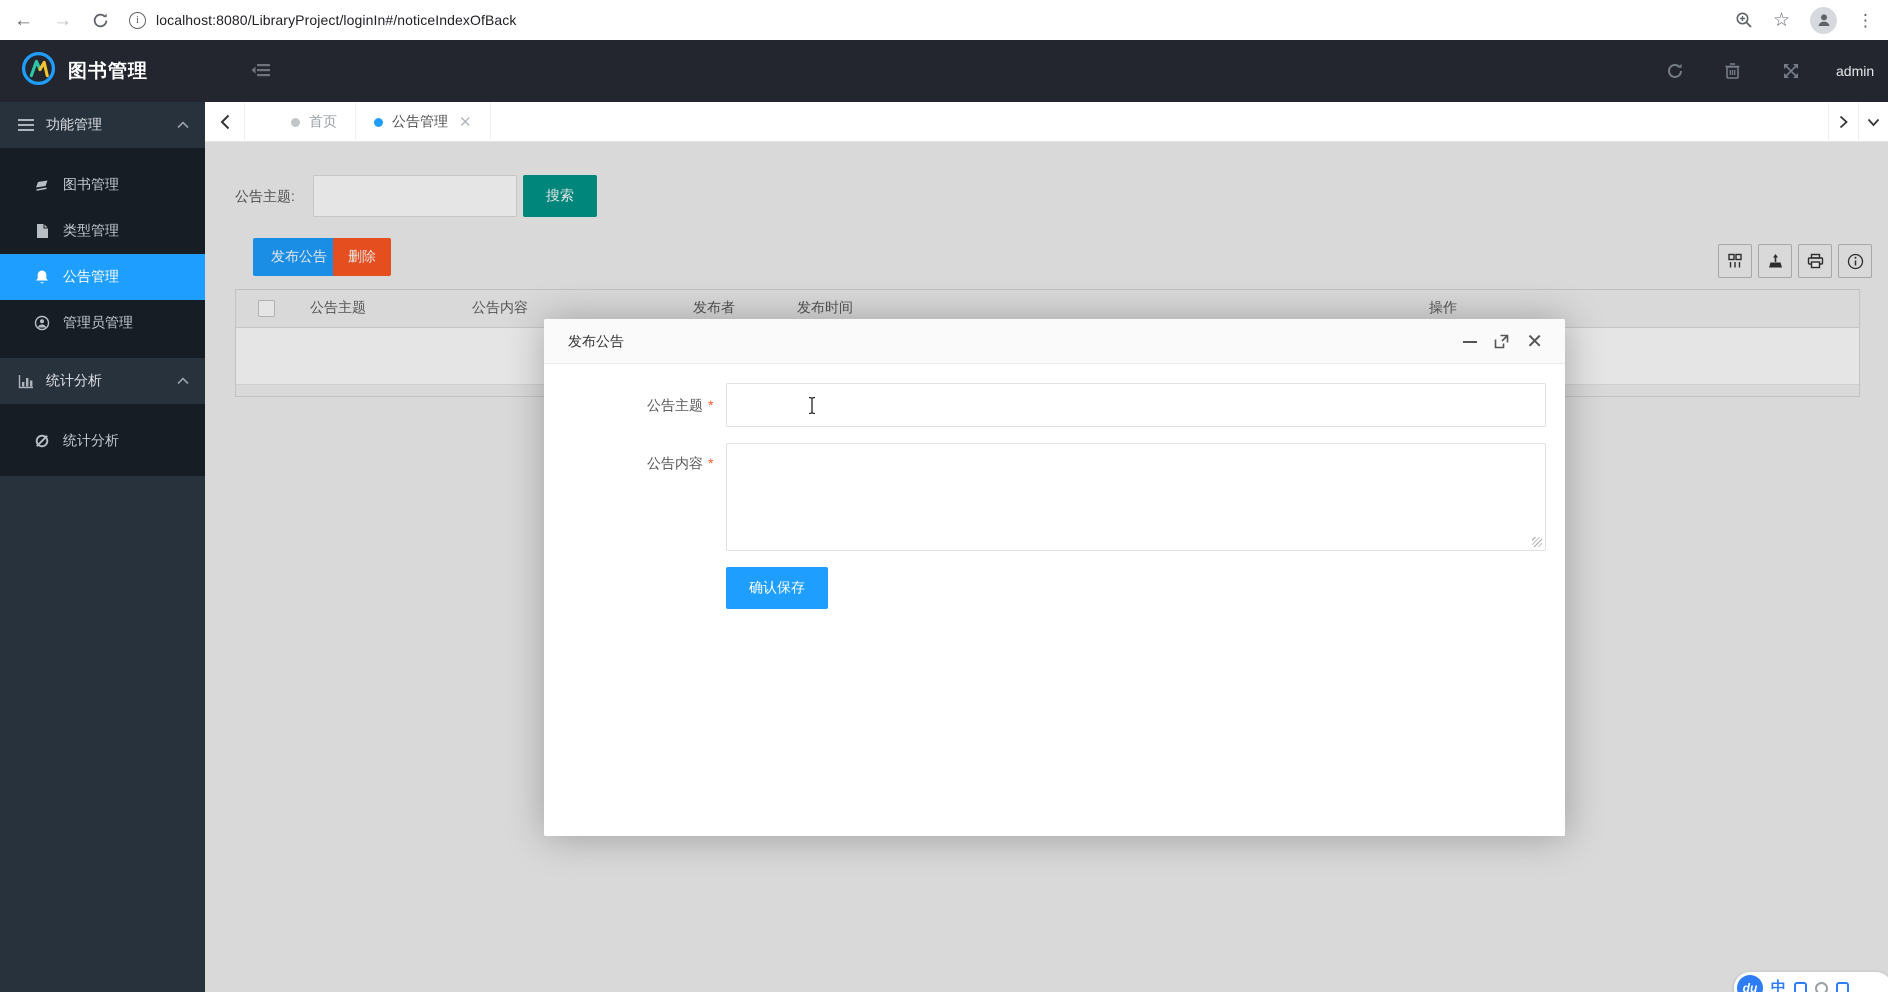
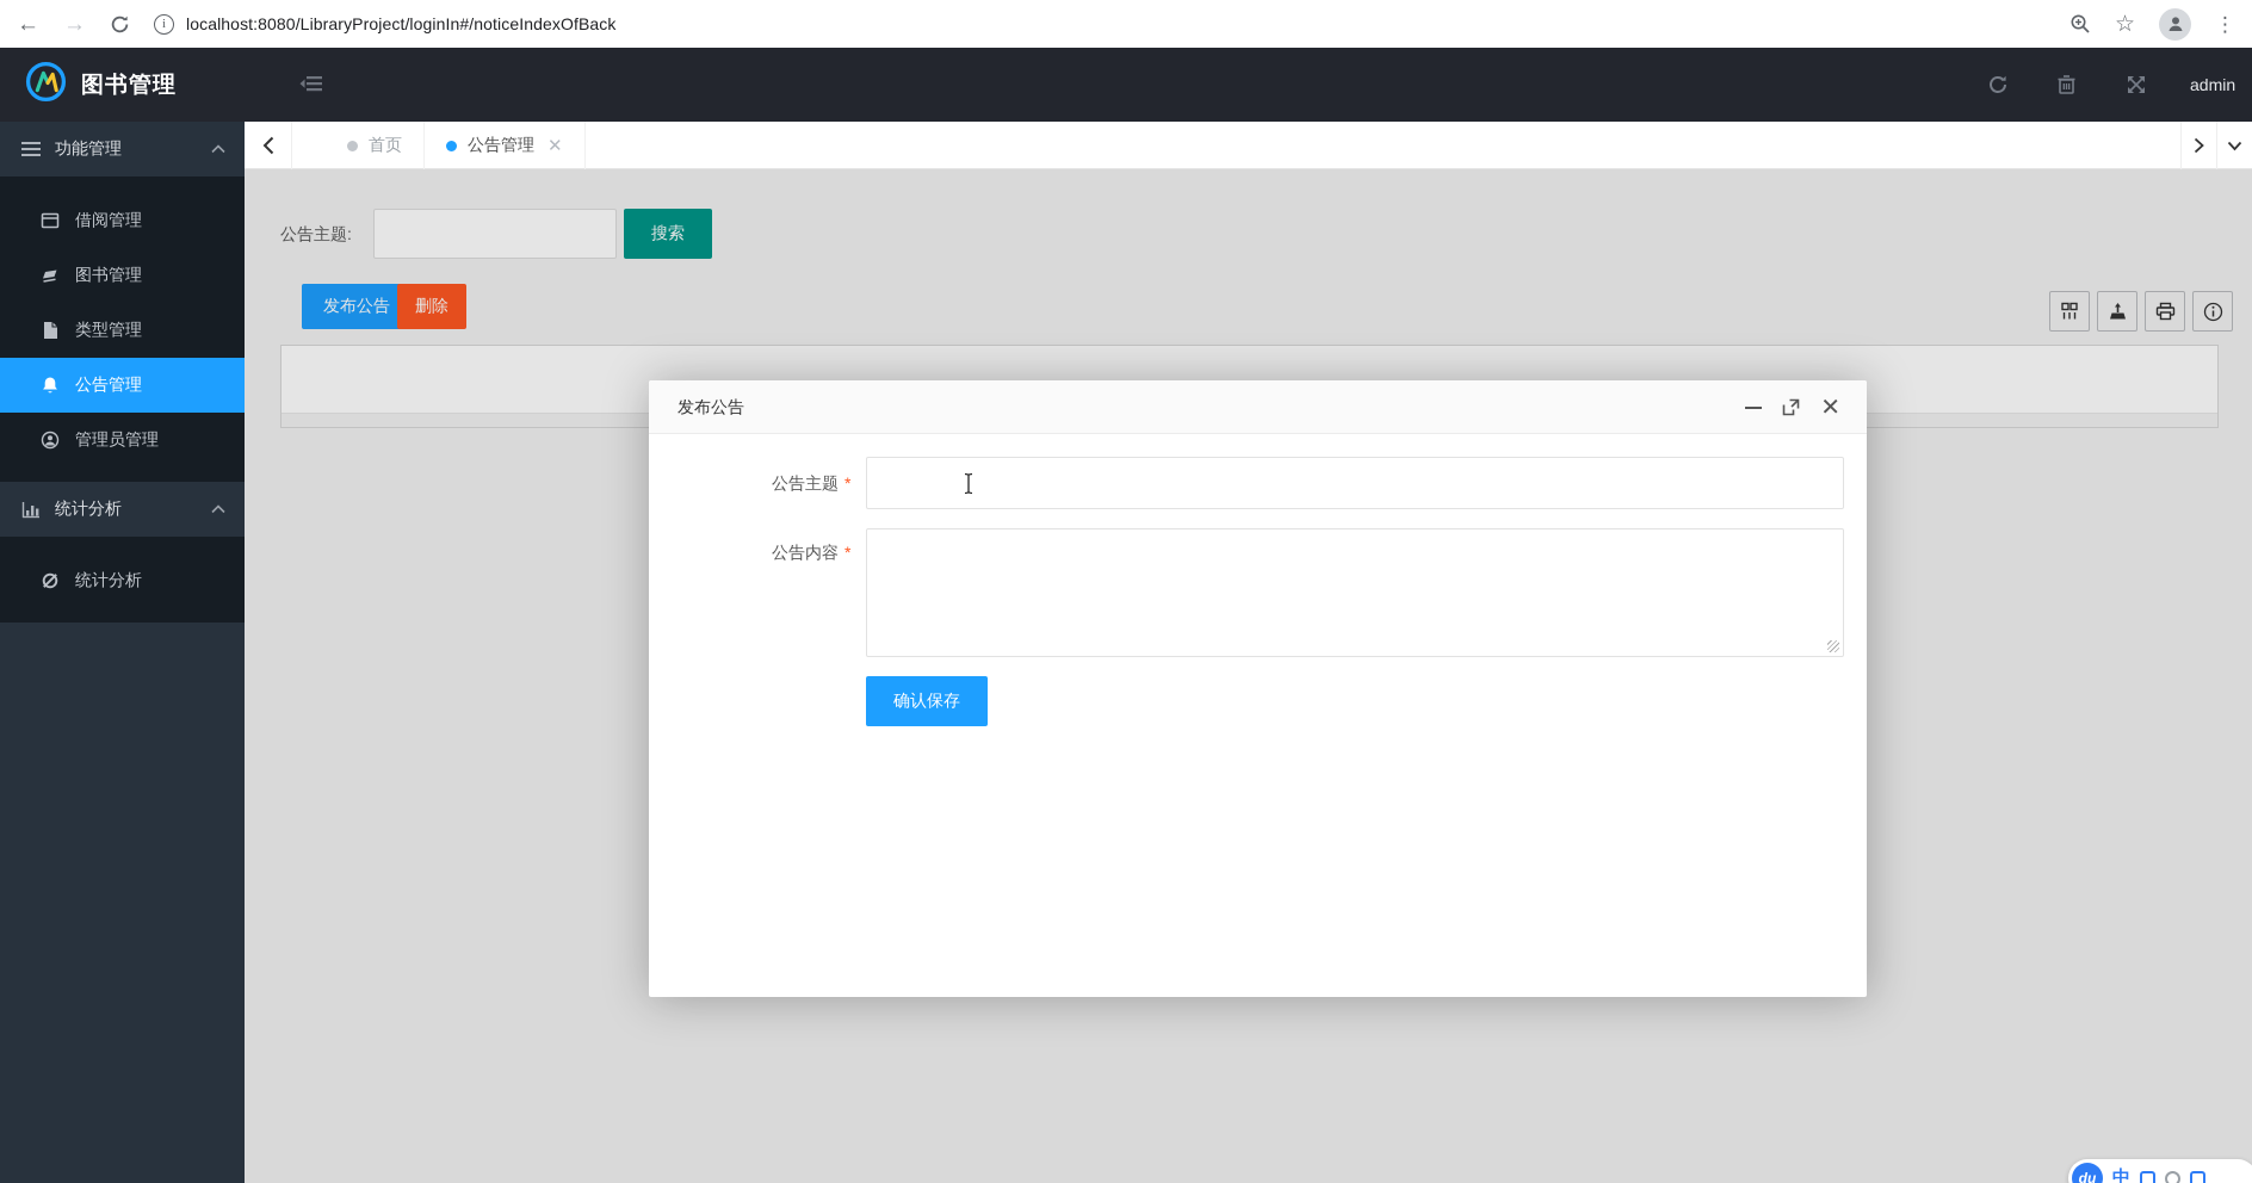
  ←
  →
  i
  localhost:8080/LibraryProject/loginIn#/noticeIndexOfBack
  ☆
  ⋮
  图书管理
  admin
  功能管理
+ 借阅管理
  图书管理
  类型管理
  公告管理
  管理员管理
  统计分析
  统计分析
  首页
  公告管理
  ✕
  公告主题:
  搜索
  发布公告
  删除
- 公告主题
- 公告内容
- 发布者
- 发布时间
- 操作
  发布公告
  ✕
  公告主题 *
  公告内容 *
  确认保存
  du
  中
